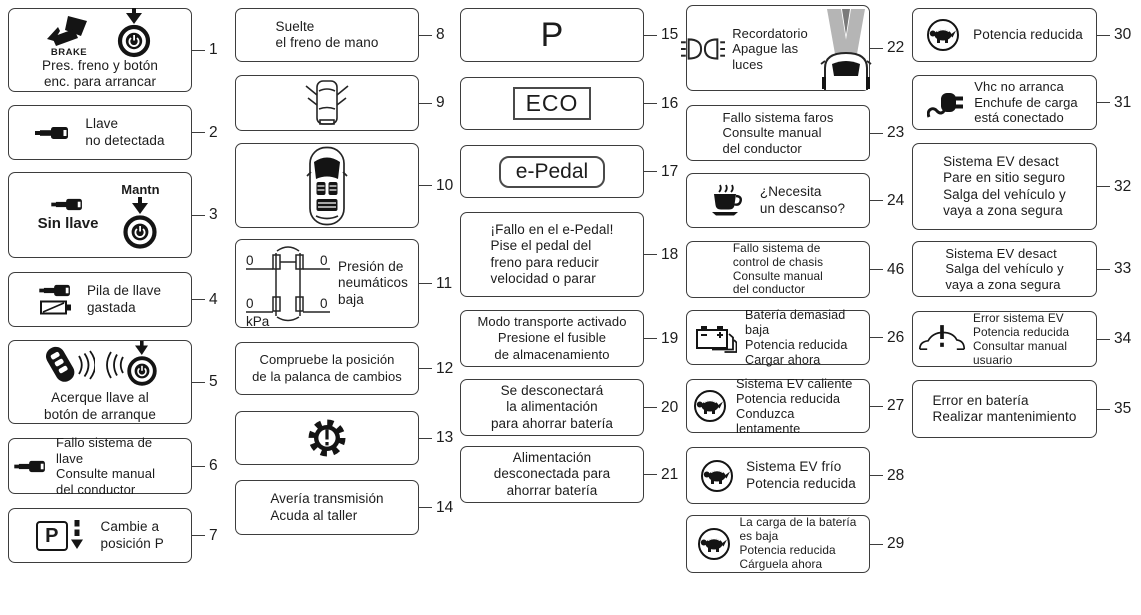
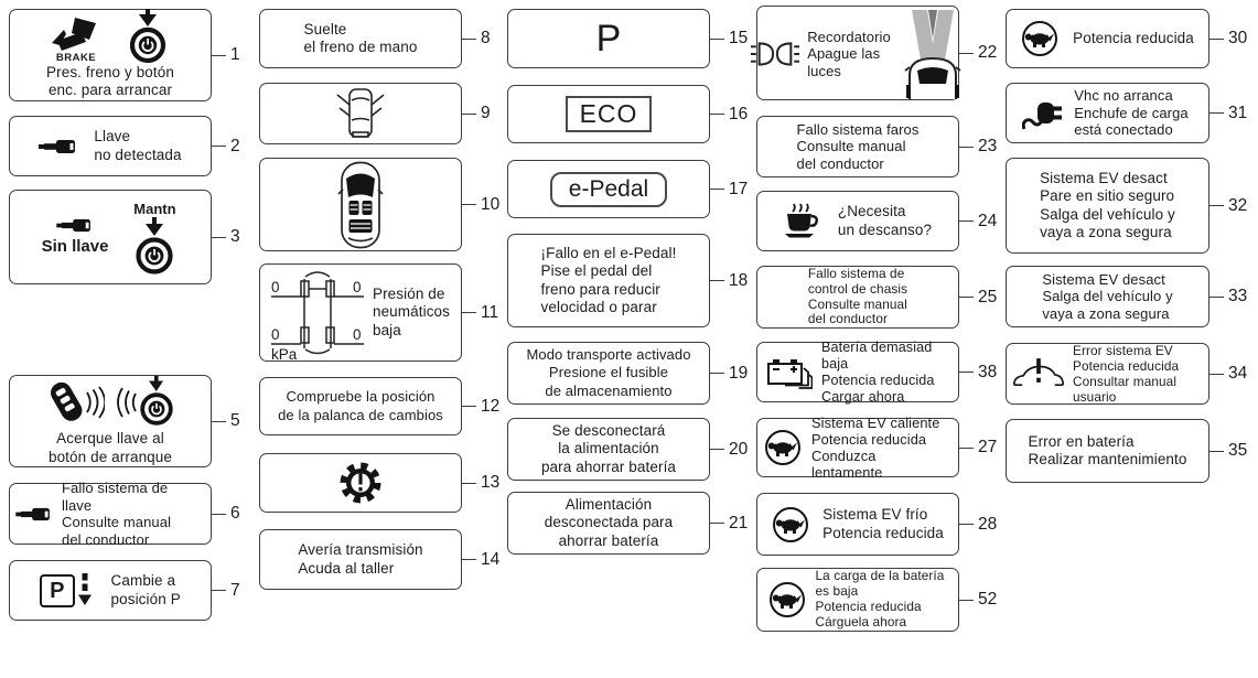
  BRAKE
  Pres. freno y botón
  enc. para arrancar
  1
  Llave
  no detectada
  2
  Sin llave
  Mantn
  3
- Pila de llave
- gastada
- 4
  Acerque llave al
  botón de arranque
  5
  Fallo sistema de llave
  Consulte manual
  del conductor
  6
  P
  Cambie a
  posición P
  7
  Suelte
  el freno de mano
  8
  9
  10
  0
  0
  0
  0
  kPa
  Presión de
  neumáticos
  baja
  11
  Compruebe la posición
  de la palanca de cambios
  12
  13
  Avería transmisión
  Acuda al taller
  14
  P
  15
  ECO
  16
  e-Pedal
  17
  ¡Fallo en el e-Pedal!
  Pise el pedal del
  freno para reducir
  velocidad o parar
  18
  Modo transporte activado
  Presione el fusible
  de almacenamiento
  19
  Se desconectará
  la alimentación
  para ahorrar batería
  20
  Alimentación
  desconectada para
  ahorrar batería
  21
  Recordatorio
  Apague las
  luces
  22
  Fallo sistema faros
  Consulte manual
  del conductor
  23
  ¿Necesita
  un descanso?
  24
  Fallo sistema de
  control de chasis
  Consulte manual
  del conductor
- 46
+ 25
  Batería demasiad baja
  Potencia reducida
  Cargar ahora
- 26
+ 38
  Sistema EV caliente
  Potencia reducida
  Conduzca lentamente
  27
  Sistema EV frío
  Potencia reducida
  28
  La carga de la batería
  es baja
  Potencia reducida
  Cárguela ahora
- 29
+ 52
  Potencia reducida
  30
  Vhc no arranca
  Enchufe de carga
  está conectado
  31
  Sistema EV desact
  Pare en sitio seguro
  Salga del vehículo y
  vaya a zona segura
  32
  Sistema EV desact
  Salga del vehículo y
  vaya a zona segura
  33
  Error sistema EV
  Potencia reducida
  Consultar manual usuario
  34
  Error en batería
  Realizar mantenimiento
  35
